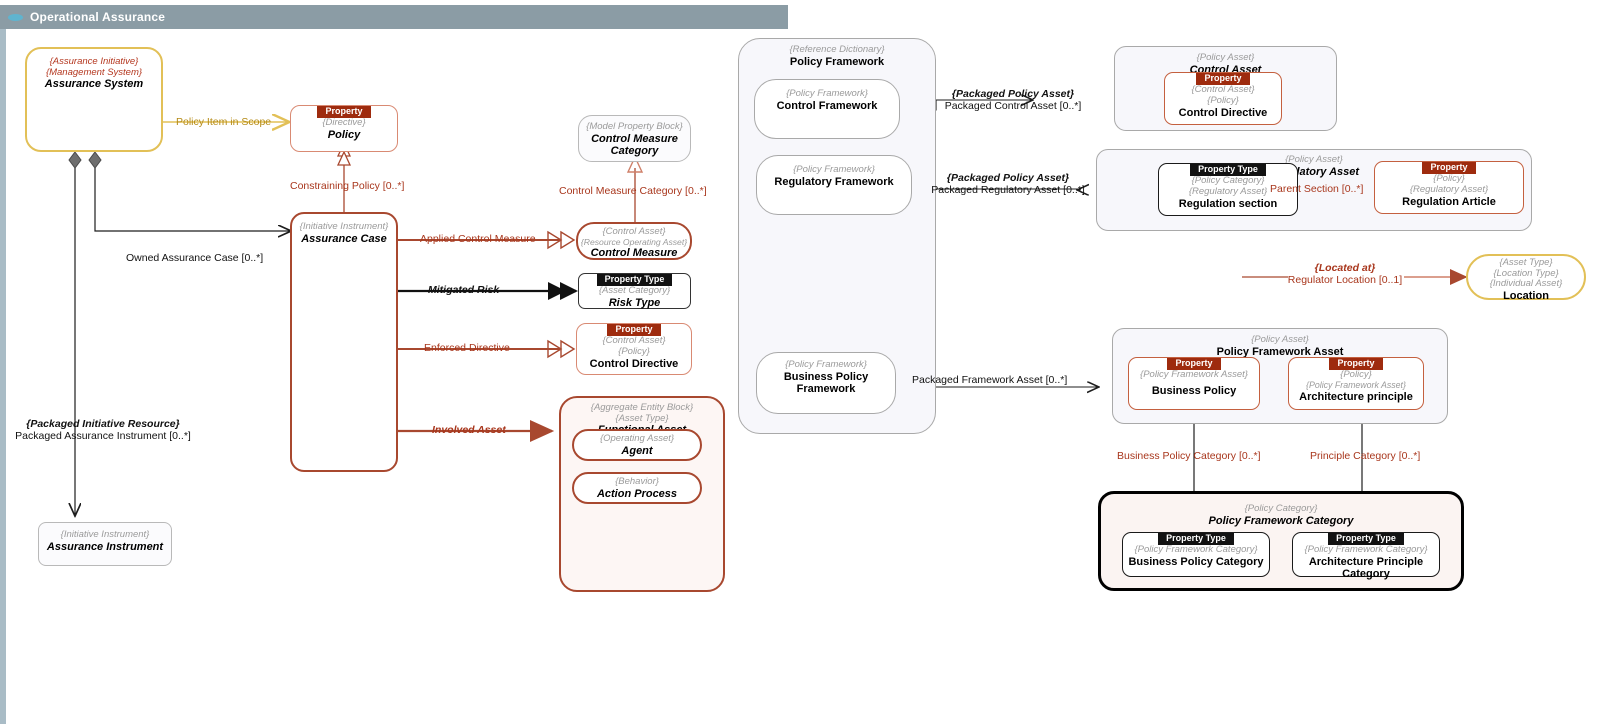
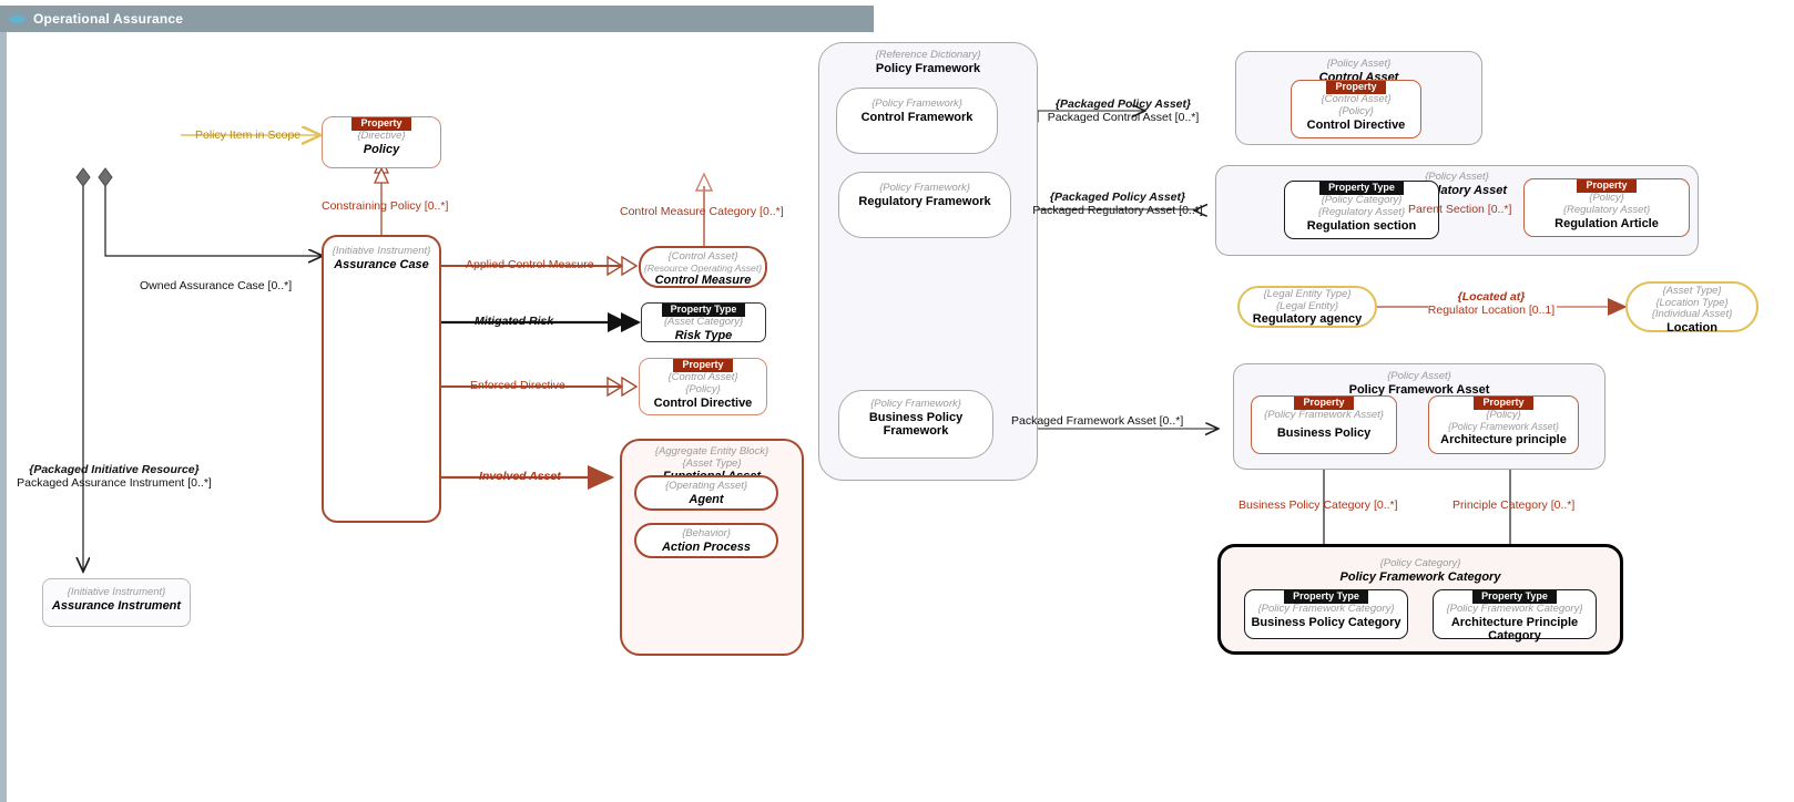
  Operational Assurance
- {Assurance Initiative}
- {Management System}
- Assurance System
  Policy Item in Scope
  Property
  {Directive}
  Policy
  Constraining Policy [0..*]
  Owned Assurance Case [0..*]
  {Initiative Instrument}
  Assurance Case
  {Packaged Initiative Resource}
  Packaged Assurance Instrument [0..*]
  {Initiative Instrument}
  Assurance Instrument
- {Model Property Block}
- Control Measure Category
  Control Measure Category [0..*]
  Applied Control Measure
  {Control Asset}
  {Resource Operating Asset}
  Control Measure
  Mitigated Risk
  Property Type
  {Asset Category}
  Risk Type
  Enforced Directive
  Property
  {Control Asset}
  {Policy}
  Control Directive
  Involved Asset
  {Aggregate Entity Block}
  {Asset Type}
  {Operating Asset}
  Agent
  {Behavior}
  Action Process
  {Reference Dictionary}
  Policy Framework
  {Policy Framework}
  Control Framework
  {Policy Framework}
  Regulatory Framework
  {Policy Framework}
  Business Policy Framework
  {Packaged Policy Asset}
  Packaged Control Asset [0..*]
  {Packaged Policy Asset}
  Packaged Regulatory Asset [0..*]
  Packaged Framework Asset [0..*]
  {Policy Asset}
  Control Asset
  Property
  {Control Asset}
  {Policy}
  Control Directive
  {Policy Asset}
  latory Asset
  Property Type
  {Policy Category}
  {Regulatory Asset}
  Regulation section
  Parent Section [0..*]
  Property
  {Policy}
  {Regulatory Asset}
  Regulation Article
+ {Legal Entity Type}
+ {Legal Entity}
+ Regulatory agency
  {Located at}
  Regulator Location [0..1]
  {Asset Type}
  {Location Type}
  {Individual Asset}
  Location
  {Policy Asset}
  Policy Framework Asset
  Property
  {Policy Framework Asset}
  Business Policy
  Property
  {Policy}
  {Policy Framework Asset}
  Architecture principle
  Business Policy Category [0..*]
  Principle Category [0..*]
  {Policy Category}
  Policy Framework Category
  Property Type
  {Policy Framework Category}
  Business Policy Category
  Property Type
  {Policy Framework Category}
  Architecture Principle
  Category
